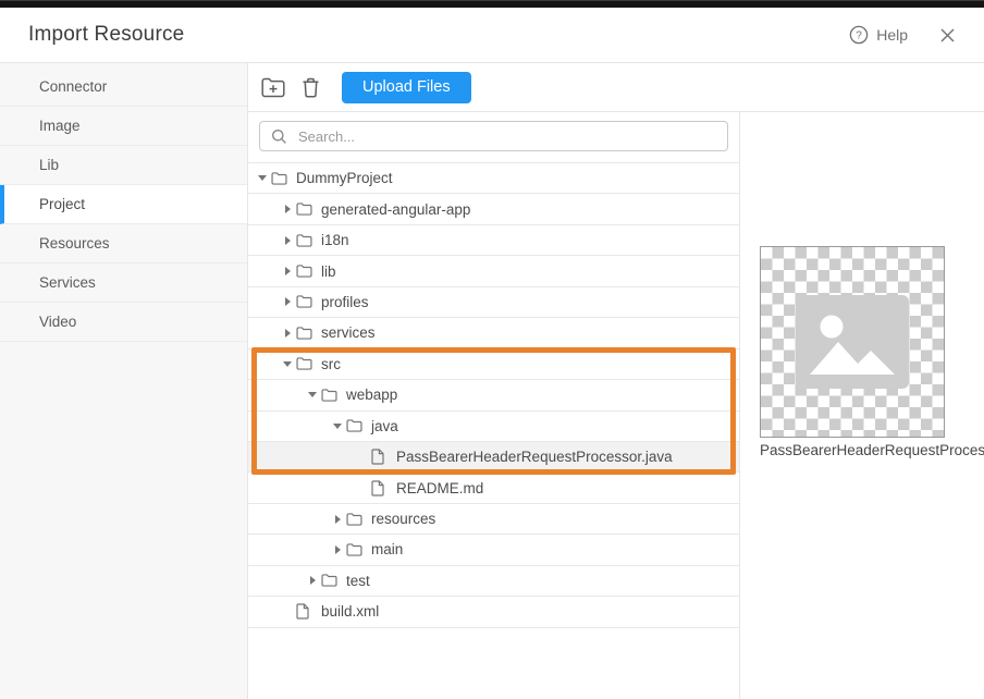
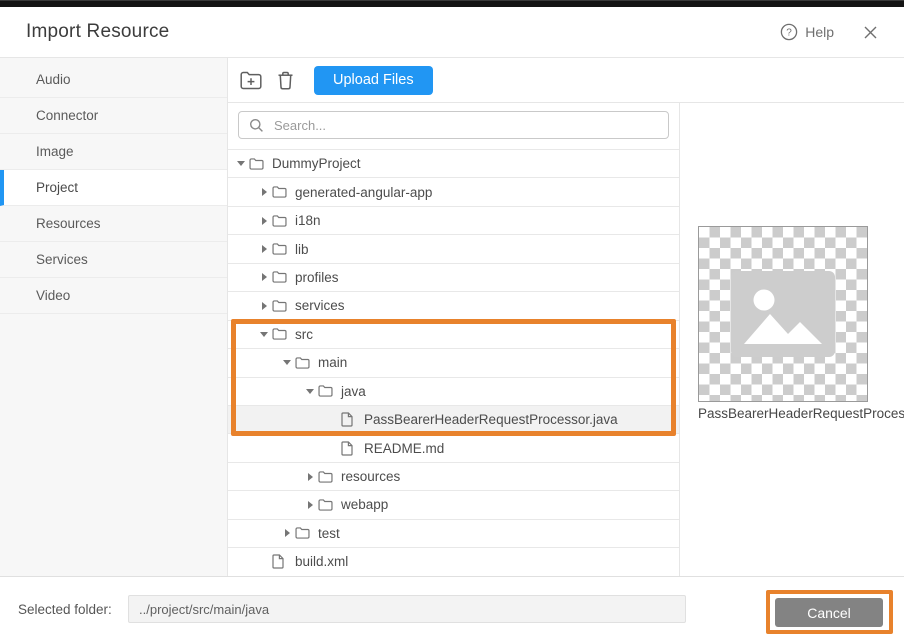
  Import Resource
  ?
  Help
+ Audio
  Connector
  Image
- Lib
  Project
  Resources
  Services
  Video
  Upload Files
  Search...
  DummyProject
  generated-angular-app
  i18n
  lib
  profiles
  services
  src
- webapp
+ main
  java
  PassBearerHeaderRequestProcessor.java
  README.md
  resources
- main
+ webapp
  test
  build.xml
  PassBearerHeaderRequestProces
+ Selected folder:
+ ../project/src/main/java
+ Cancel
